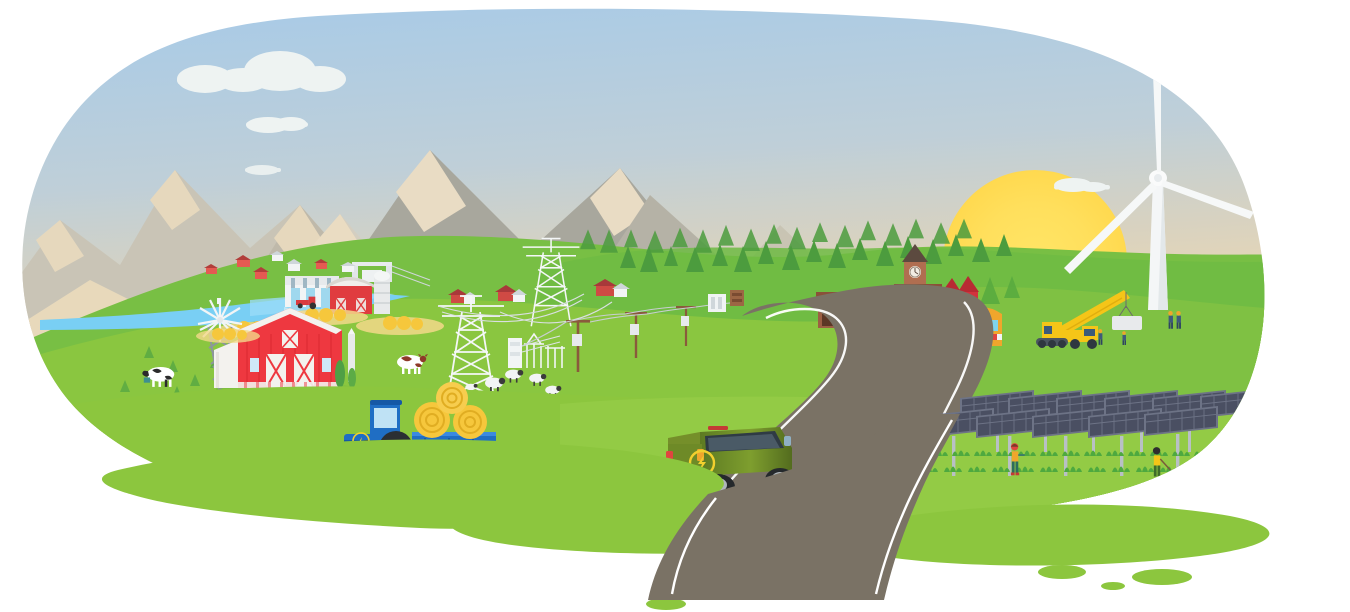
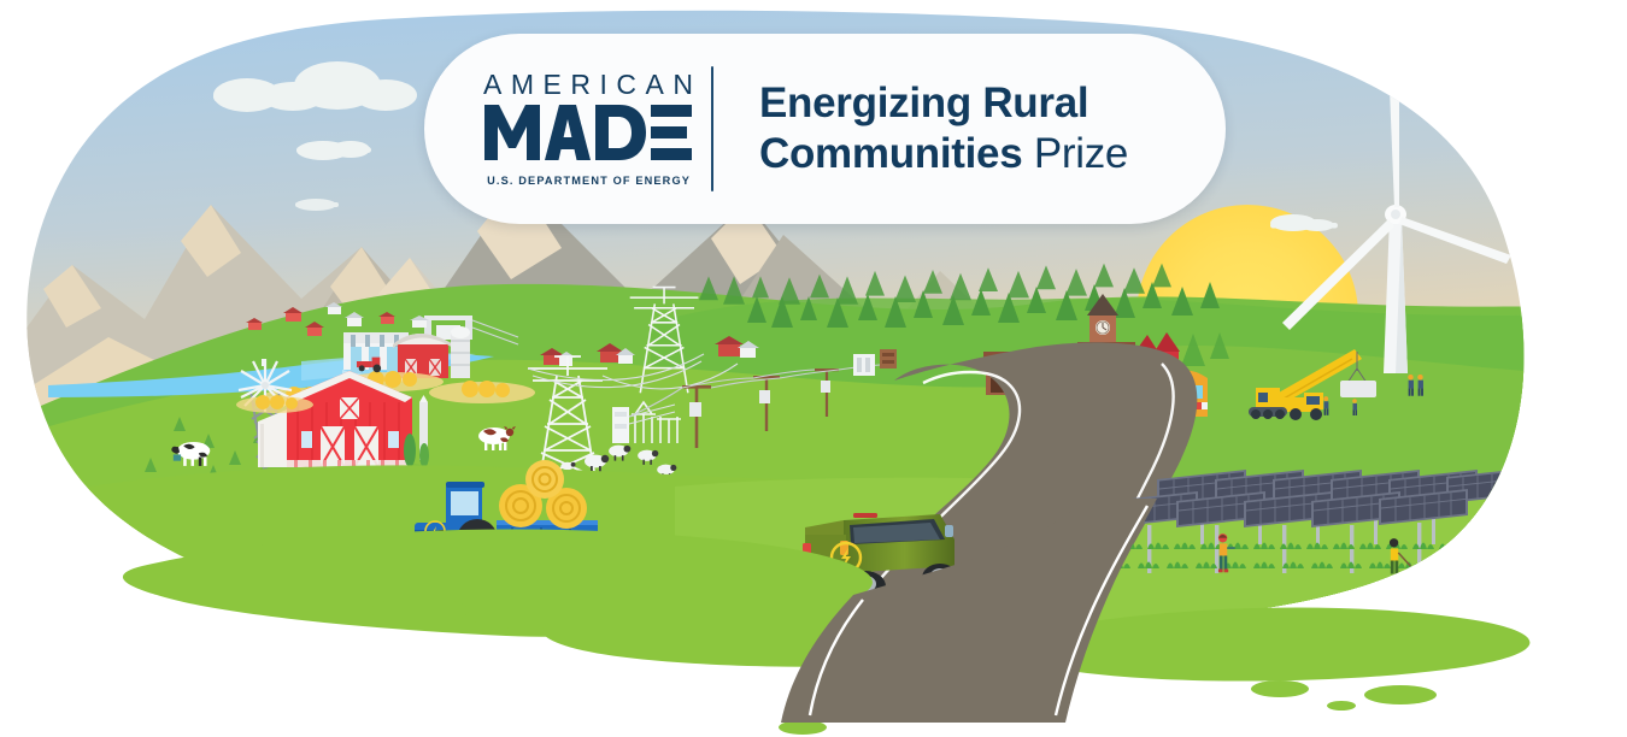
+ AMERICAN
+ U.S. DEPARTMENT OF ENERGY
+ Energizing Rural
+ Communities Prize
